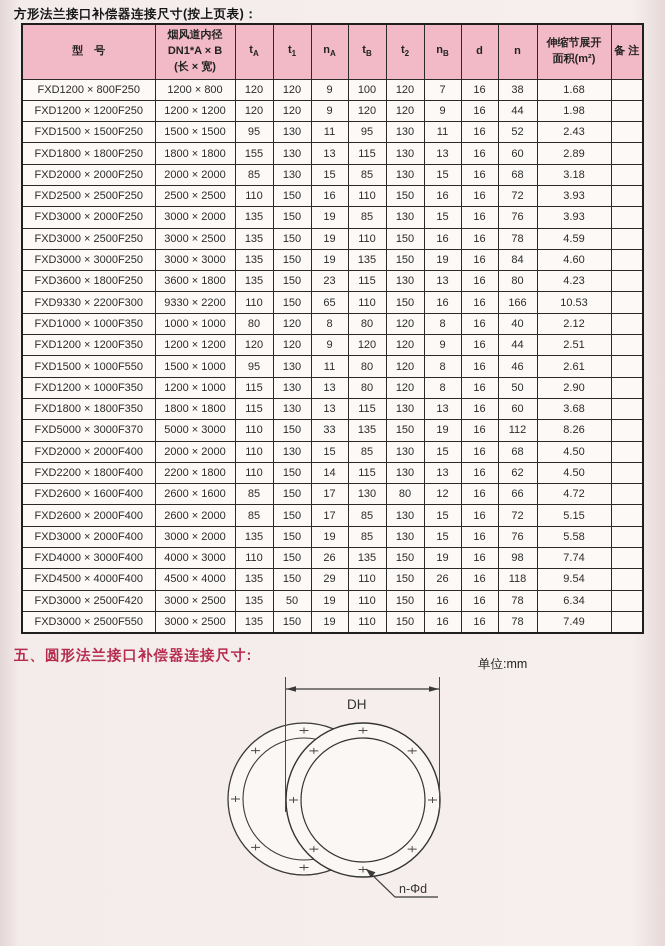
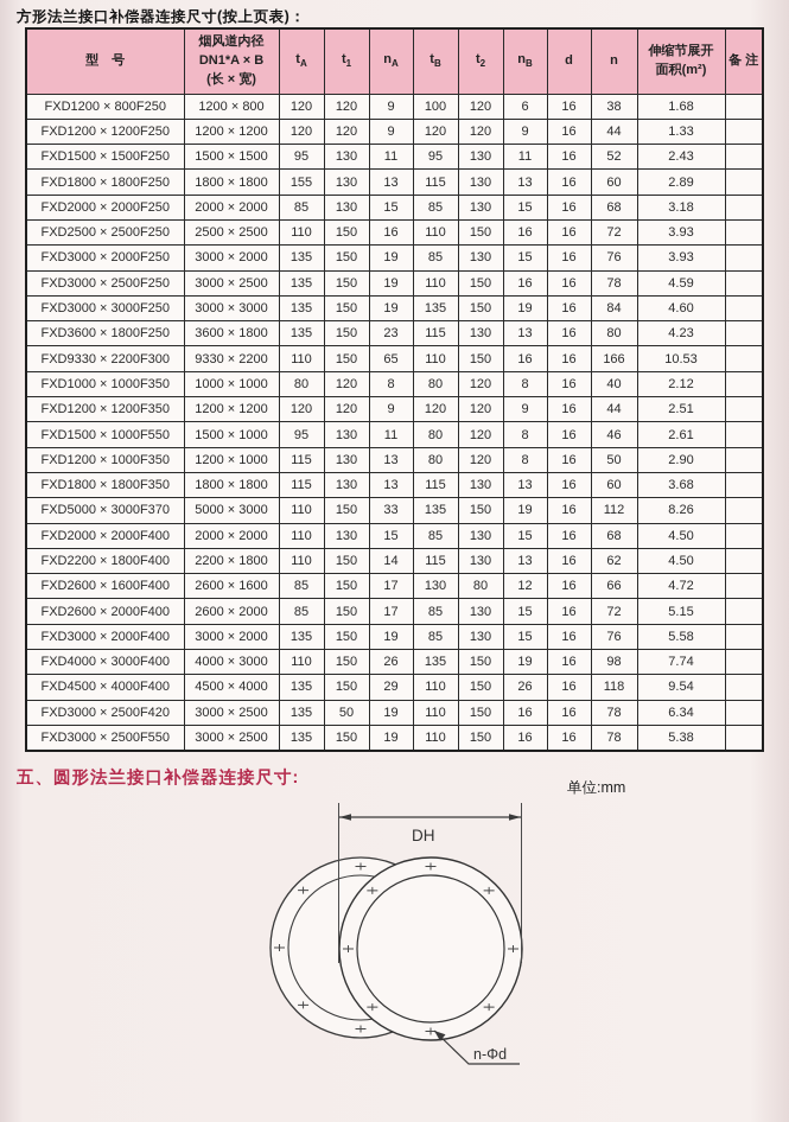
  方形法兰接口补偿器连接尺寸(按上页表)：
  型 号	烟风道内径DN1*A × B(长 × 宽)	tA	t1	nA	tB	t2	nB	d	n	伸缩节展开面积(m²)	备 注
- FXD1200 × 800F250	1200 × 800	120	120	9	100	120	7	16	38	1.68
+ FXD1200 × 800F250	1200 × 800	120	120	9	100	120	6	16	38	1.68
- FXD1200 × 1200F250	1200 × 1200	120	120	9	120	120	9	16	44	1.98
+ FXD1200 × 1200F250	1200 × 1200	120	120	9	120	120	9	16	44	1.33
  FXD1500 × 1500F250	1500 × 1500	95	130	11	95	130	11	16	52	2.43
  FXD1800 × 1800F250	1800 × 1800	155	130	13	115	130	13	16	60	2.89
  FXD2000 × 2000F250	2000 × 2000	85	130	15	85	130	15	16	68	3.18
  FXD2500 × 2500F250	2500 × 2500	110	150	16	110	150	16	16	72	3.93
  FXD3000 × 2000F250	3000 × 2000	135	150	19	85	130	15	16	76	3.93
  FXD3000 × 2500F250	3000 × 2500	135	150	19	110	150	16	16	78	4.59
  FXD3000 × 3000F250	3000 × 3000	135	150	19	135	150	19	16	84	4.60
  FXD3600 × 1800F250	3600 × 1800	135	150	23	115	130	13	16	80	4.23
  FXD9330 × 2200F300	9330 × 2200	110	150	65	110	150	16	16	166	10.53
  FXD1000 × 1000F350	1000 × 1000	80	120	8	80	120	8	16	40	2.12
  FXD1200 × 1200F350	1200 × 1200	120	120	9	120	120	9	16	44	2.51
  FXD1500 × 1000F550	1500 × 1000	95	130	11	80	120	8	16	46	2.61
  FXD1200 × 1000F350	1200 × 1000	115	130	13	80	120	8	16	50	2.90
  FXD1800 × 1800F350	1800 × 1800	115	130	13	115	130	13	16	60	3.68
  FXD5000 × 3000F370	5000 × 3000	110	150	33	135	150	19	16	112	8.26
  FXD2000 × 2000F400	2000 × 2000	110	130	15	85	130	15	16	68	4.50
  FXD2200 × 1800F400	2200 × 1800	110	150	14	115	130	13	16	62	4.50
  FXD2600 × 1600F400	2600 × 1600	85	150	17	130	80	12	16	66	4.72
  FXD2600 × 2000F400	2600 × 2000	85	150	17	85	130	15	16	72	5.15
  FXD3000 × 2000F400	3000 × 2000	135	150	19	85	130	15	16	76	5.58
  FXD4000 × 3000F400	4000 × 3000	110	150	26	135	150	19	16	98	7.74
  FXD4500 × 4000F400	4500 × 4000	135	150	29	110	150	26	16	118	9.54
  FXD3000 × 2500F420	3000 × 2500	135	50	19	110	150	16	16	78	6.34
- FXD3000 × 2500F550	3000 × 2500	135	150	19	110	150	16	16	78	7.49
+ FXD3000 × 2500F550	3000 × 2500	135	150	19	110	150	16	16	78	5.38
  五、圆形法兰接口补偿器连接尺寸:
  单位:mm
  DH
  n-Φd
